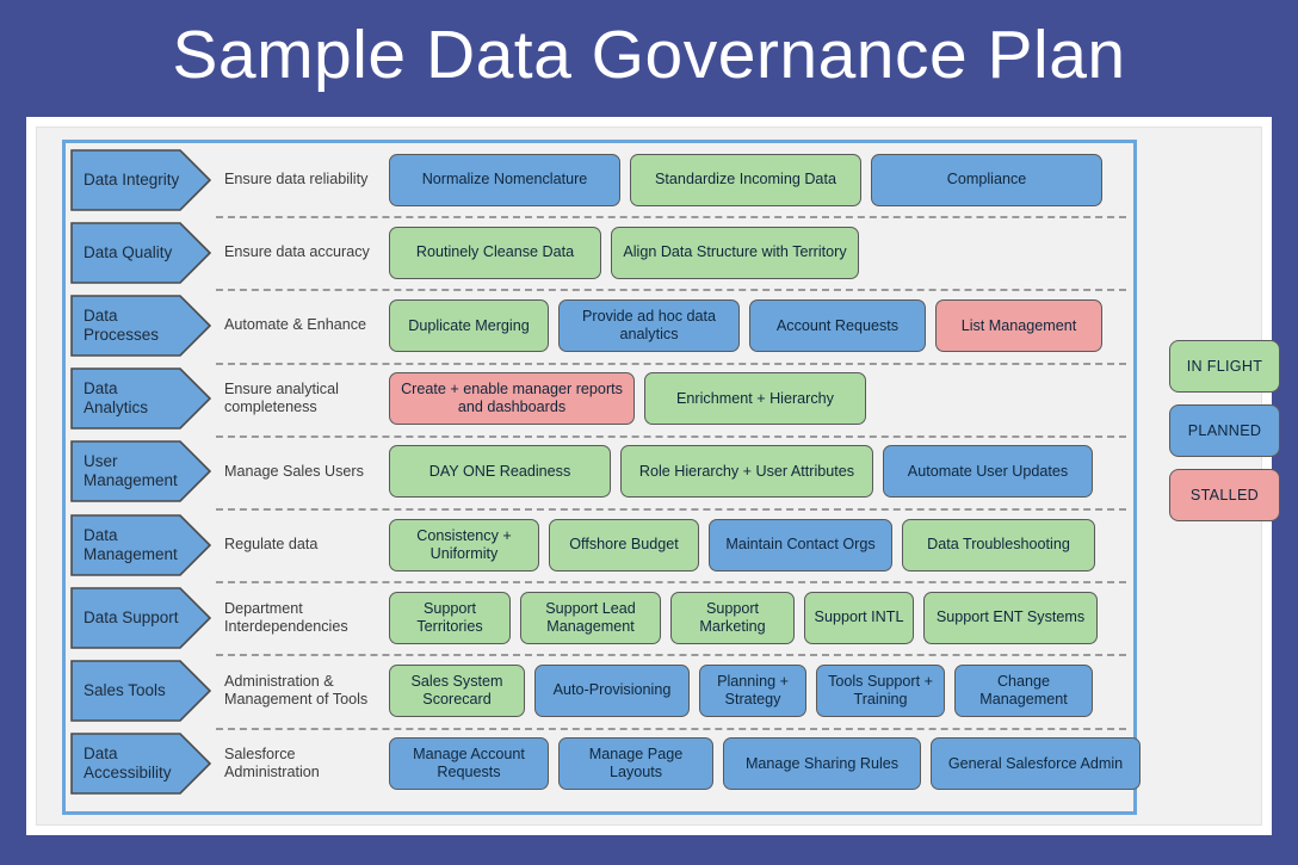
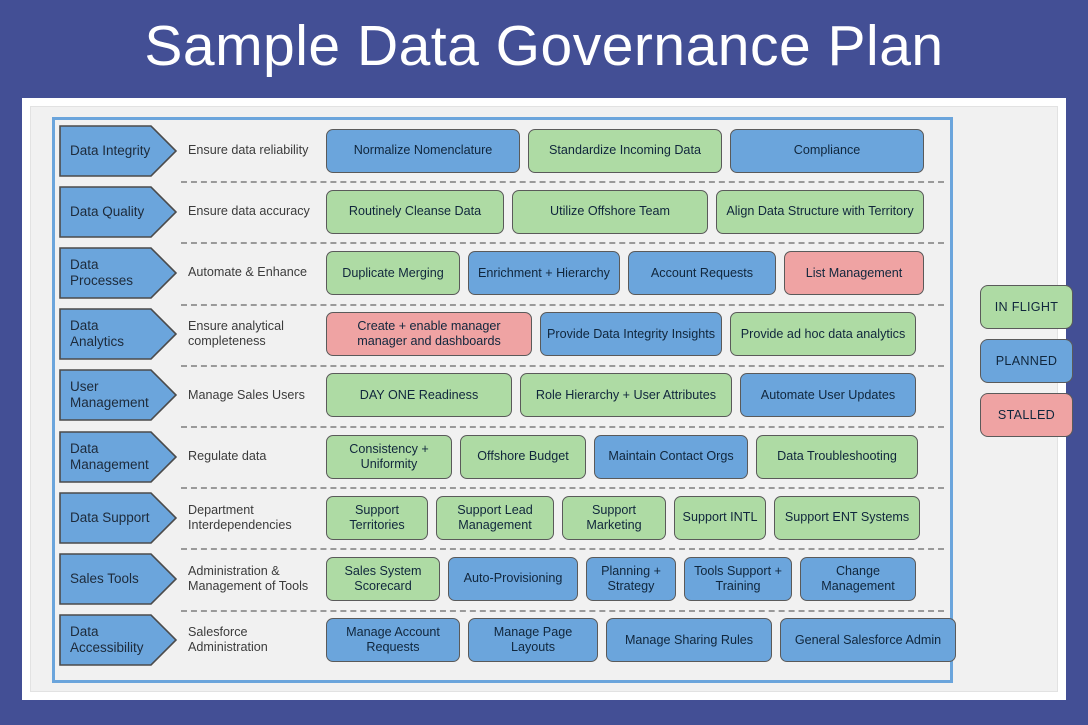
  Sample Data Governance Plan
  Data Integrity
  Ensure data reliability
  Normalize Nomenclature
  Standardize Incoming Data
  Compliance
  Data Quality
  Ensure data accuracy
  Routinely Cleanse Data
+ Utilize Offshore Team
  Align Data Structure with Territory
  Data Processes
  Automate & Enhance
  Duplicate Merging
- Provide ad hoc data analytics
+ Enrichment + Hierarchy
  Account Requests
  List Management
  Data Analytics
  Ensure analytical completeness
- Create + enable manager reports and dashboards
+ Create + enable manager manager and dashboards
+ Provide Data Integrity Insights
- Enrichment + Hierarchy
+ Provide ad hoc data analytics
  User Management
  Manage Sales Users
  DAY ONE Readiness
  Role Hierarchy + User Attributes
  Automate User Updates
  Data Management
  Regulate data
  Consistency + Uniformity
  Offshore Budget
  Maintain Contact Orgs
  Data Troubleshooting
  Data Support
  Department Interdependencies
  Support Territories
  Support Lead Management
  Support Marketing
  Support INTL
  Support ENT Systems
  Sales Tools
  Administration & Management of Tools
  Sales System Scorecard
  Auto-Provisioning
  Planning + Strategy
  Tools Support + Training
  Change Management
  Data Accessibility
  Salesforce Administration
  Manage Account Requests
  Manage Page Layouts
  Manage Sharing Rules
  General Salesforce Admin
  IN FLIGHT
  PLANNED
  STALLED
